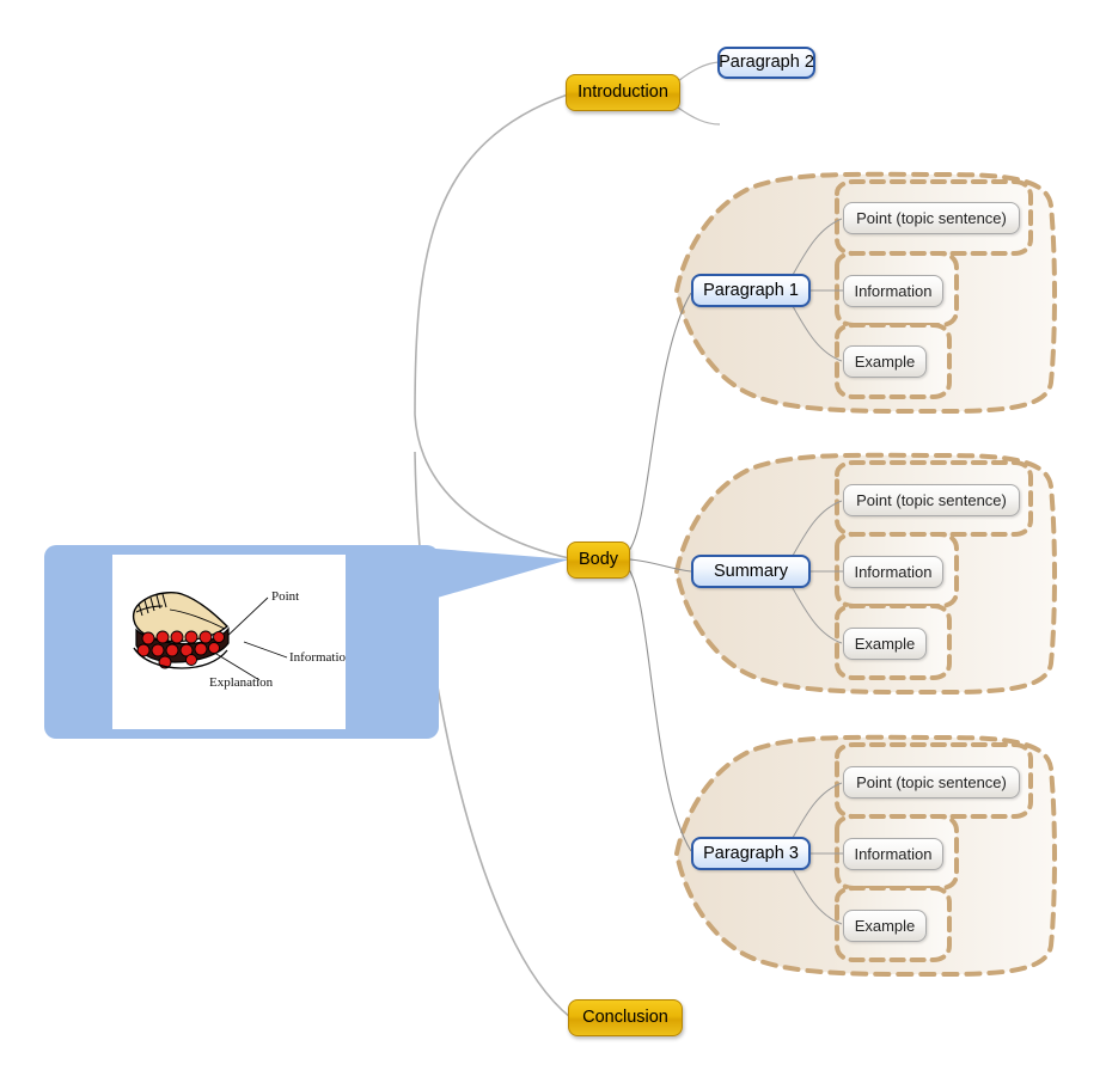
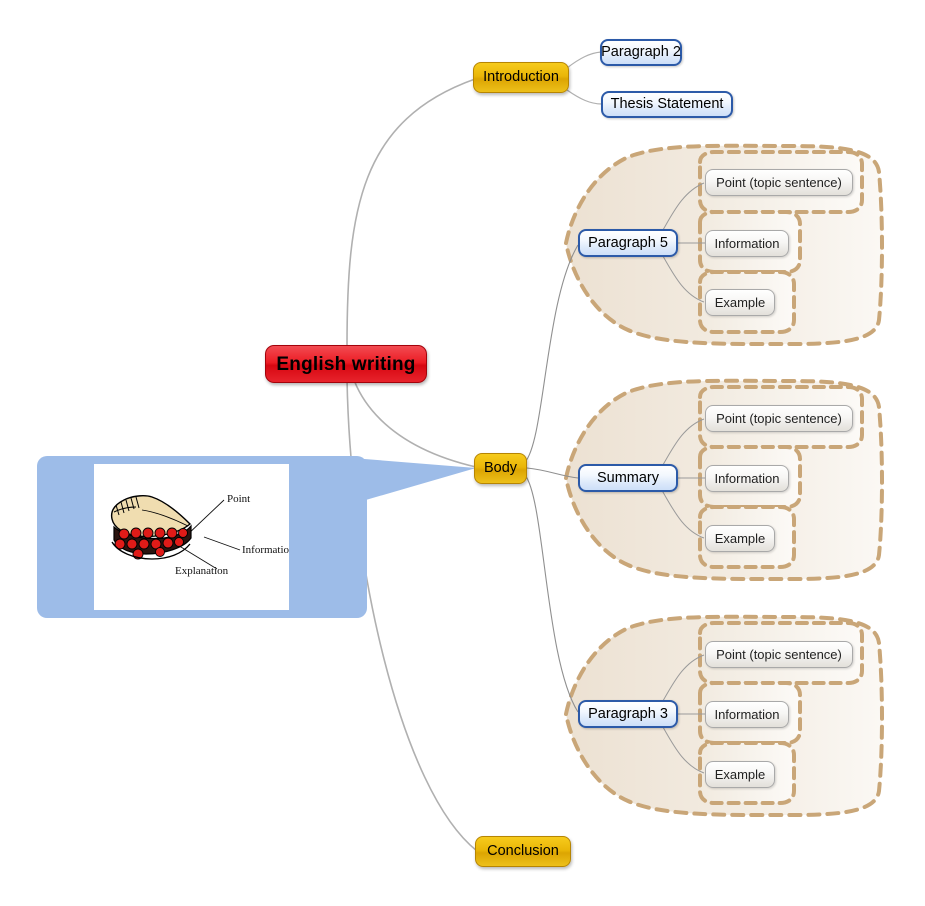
  Point
  Informatio
  Explanation
+ English writing
  Introduction
  Body
  Conclusion
  Paragraph 2
+ Thesis Statement
- Paragraph 1
+ Paragraph 5
  Summary
  Paragraph 3
  Point (topic sentence)
  Information
  Example
  Point (topic sentence)
  Information
  Example
  Point (topic sentence)
  Information
  Example
